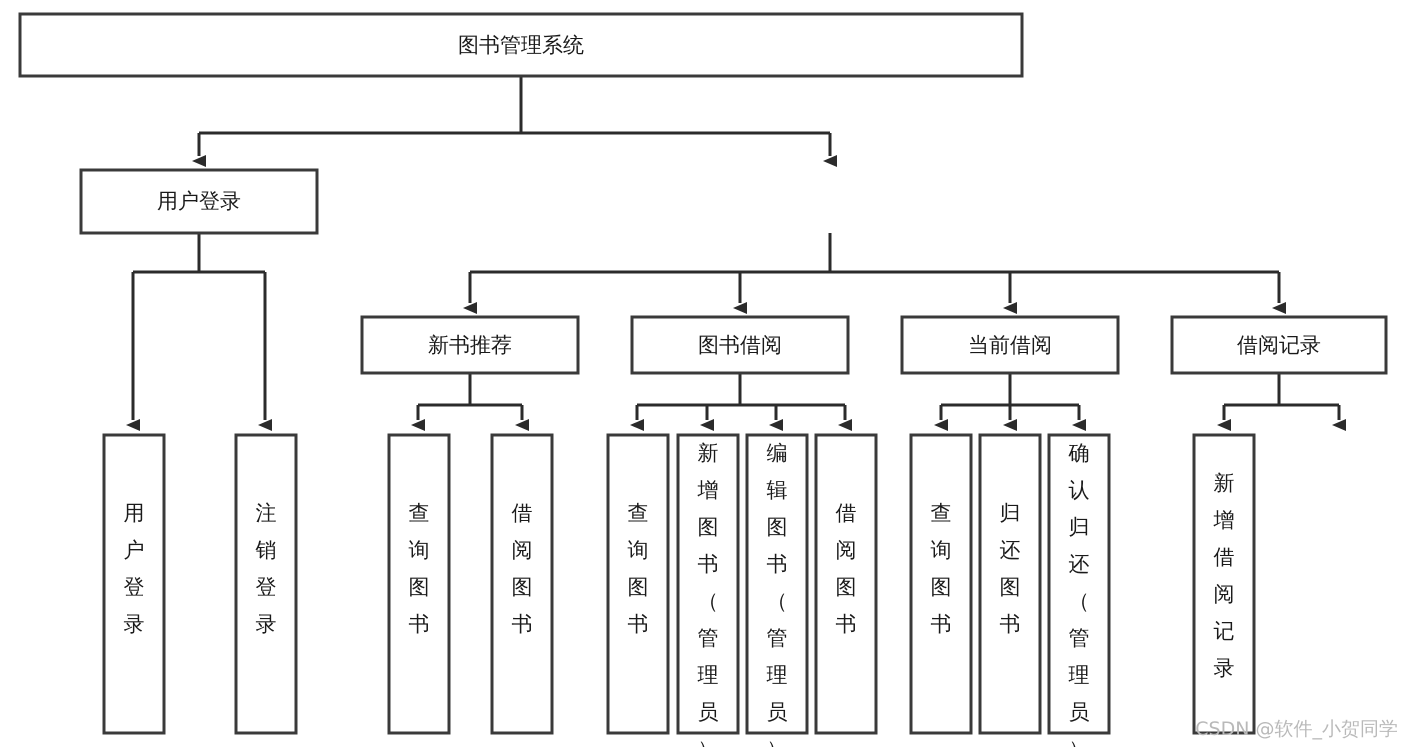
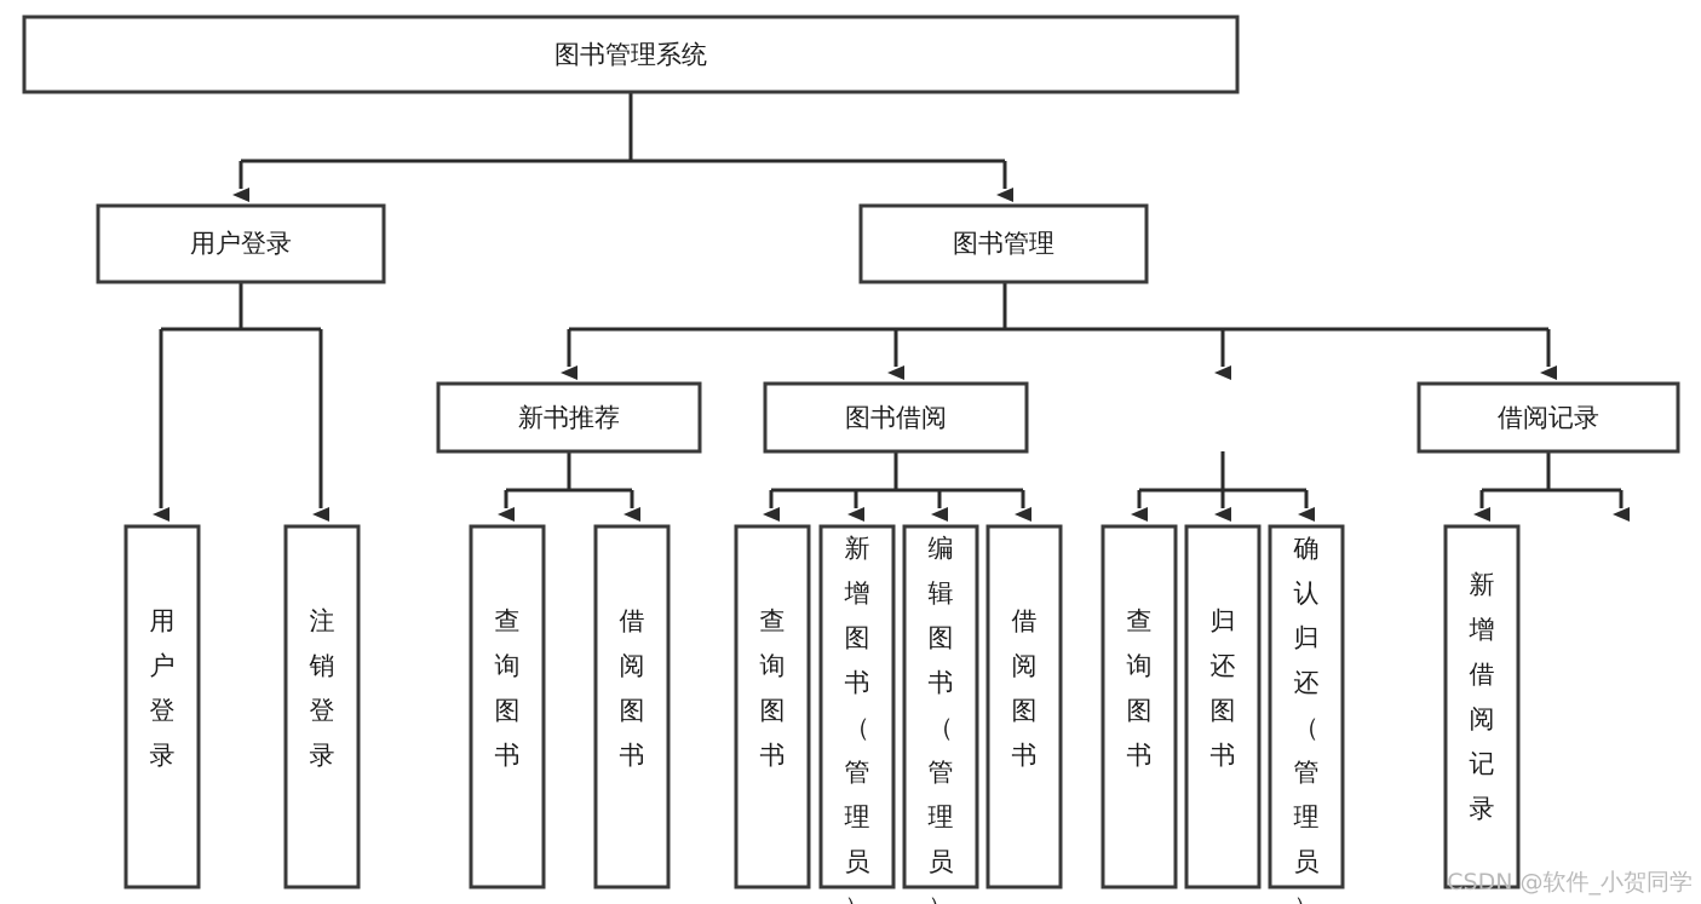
  图书管理系统
  用户登录
+ 图书管理
  新书推荐
  图书借阅
- 当前借阅
  借阅记录
  用户登录
  注销登录
  查询图书
  借阅图书
  查询图书
  新增图书（管理员
  编辑图书（管理员
  借阅图书
  查询图书
  归还图书
  确认归还（管理员
  新增借阅记录
  CSDN @软件_小贺同学
